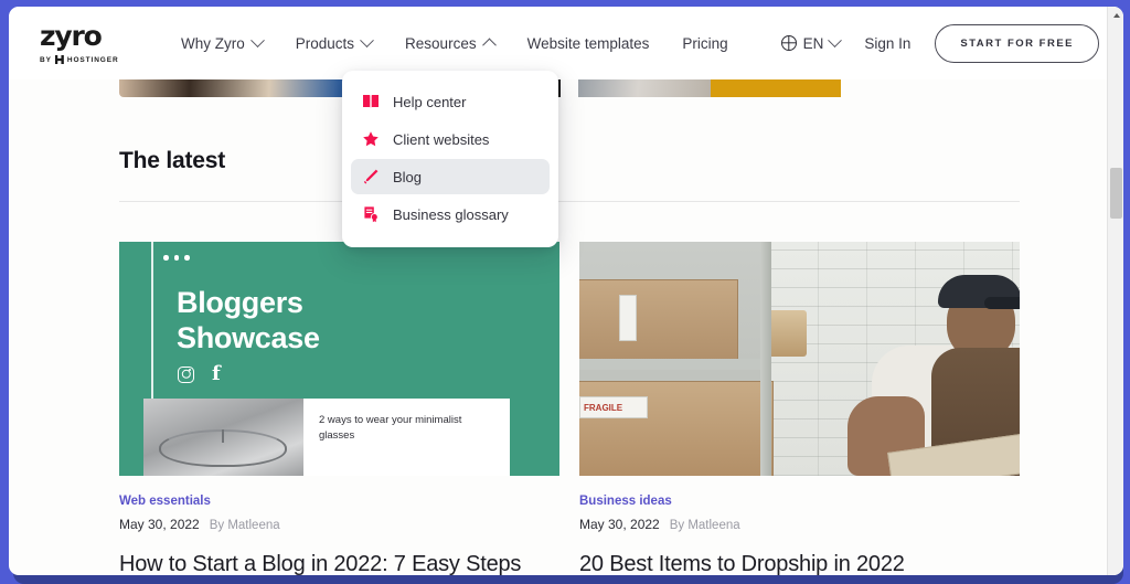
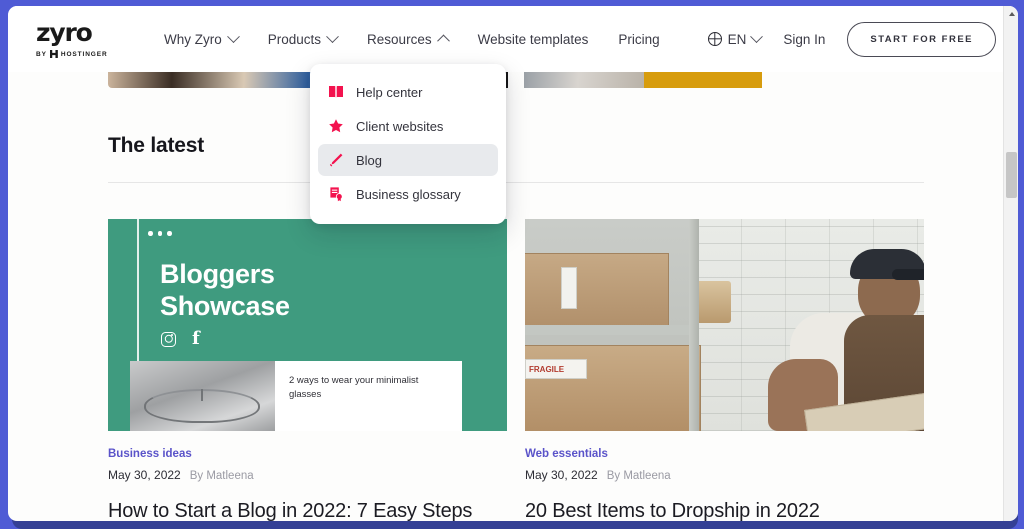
  zyro
  Why Zyro
  Products
  Resources
  Website templates
  Pricing
  EN
  Sign In
  START FOR FREE
  Help center
  Client websites
  Blog
  Business glossary
  The latest
  Bloggers
  Showcase
  f
  2 ways to wear your minimalist glasses
- Web essentials
+ Business ideas
  May 30, 2022
  By Matleena
  How to Start a Blog in 2022: 7 Easy Steps
  FRAGILE
- Business ideas
+ Web essentials
  May 30, 2022
  By Matleena
  20 Best Items to Dropship in 2022
